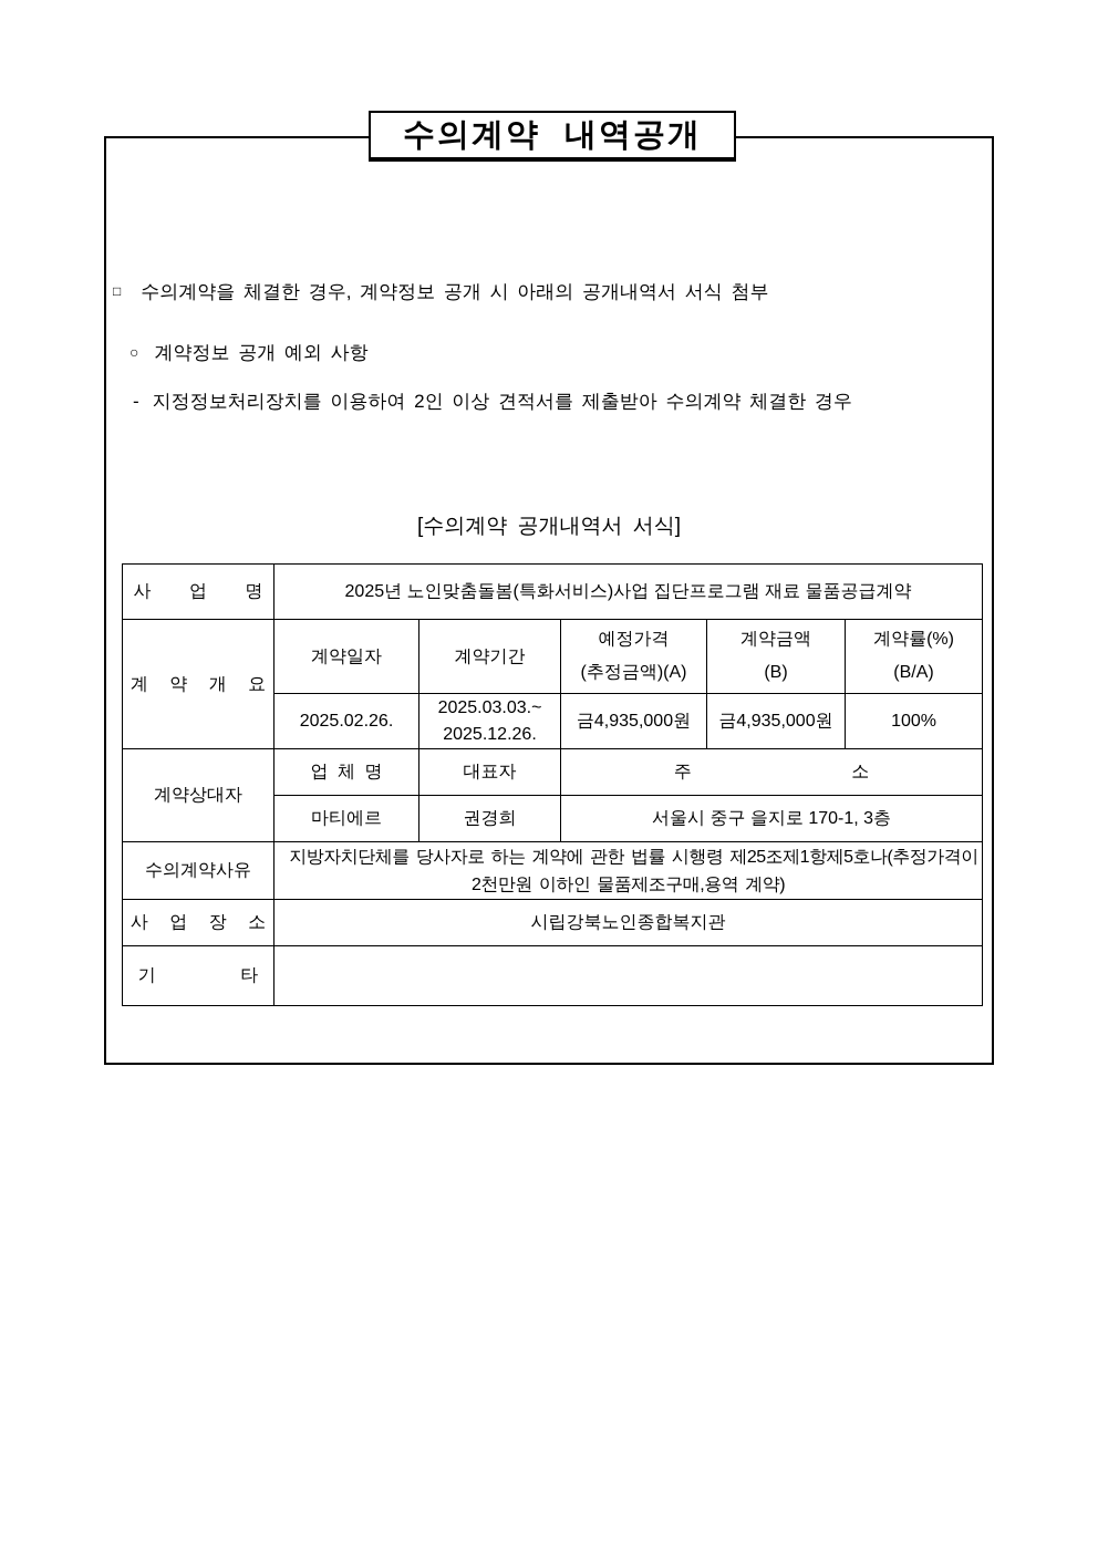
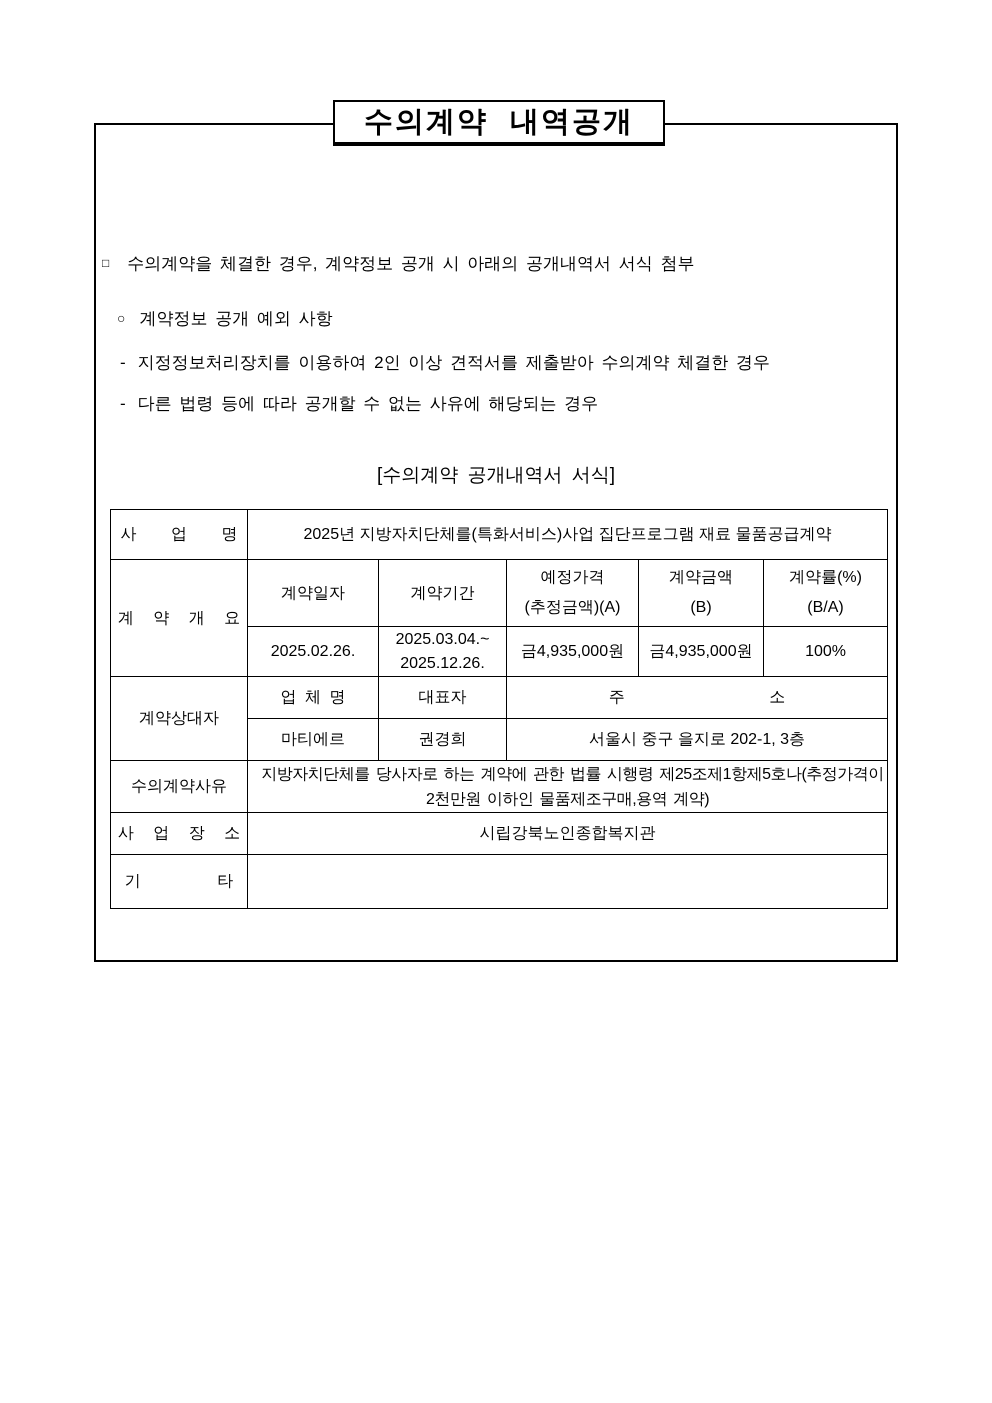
  수의계약 내역공개
  □ 수의계약을 체결한 경우, 계약정보 공개 시 아래의 공개내역서 서식 첨부
  ○ 계약정보 공개 예외 사항
  - 지정정보처리장치를 이용하여 2인 이상 견적서를 제출받아 수의계약 체결한 경우
+ - 다른 법령 등에 따라 공개할 수 없는 사유에 해당되는 경우
  [수의계약 공개내역서 서식]
- 사 업 명	2025년 노인맞춤돌봄(특화서비스)사업 집단프로그램 재료 물품공급계약
+ 사 업 명	2025년 지방자치단체를(특화서비스)사업 집단프로그램 재료 물품공급계약
  계 약 개 요	계약일자	계약기간	예정가격 (추정금액)(A)	계약금액 (B)	계약률(%) (B/A)
- 2025.02.26.	2025.03.03.~ 2025.12.26.	금4,935,000원	금4,935,000원	100%
+ 2025.02.26.	2025.03.04.~ 2025.12.26.	금4,935,000원	금4,935,000원	100%
  계약상대자	업 체 명	대표자	주 소
- 마티에르	권경희	서울시 중구 을지로 170-1, 3층
+ 마티에르	권경희	서울시 중구 을지로 202-1, 3층
  수의계약사유	지방자치단체를 당사자로 하는 계약에 관한 법률 시행령 제25조제1항제5호나(추정가격이 2천만원 이하인 물품제조구매,용역 계약)
  사 업 장 소	시립강북노인종합복지관
  기 타
